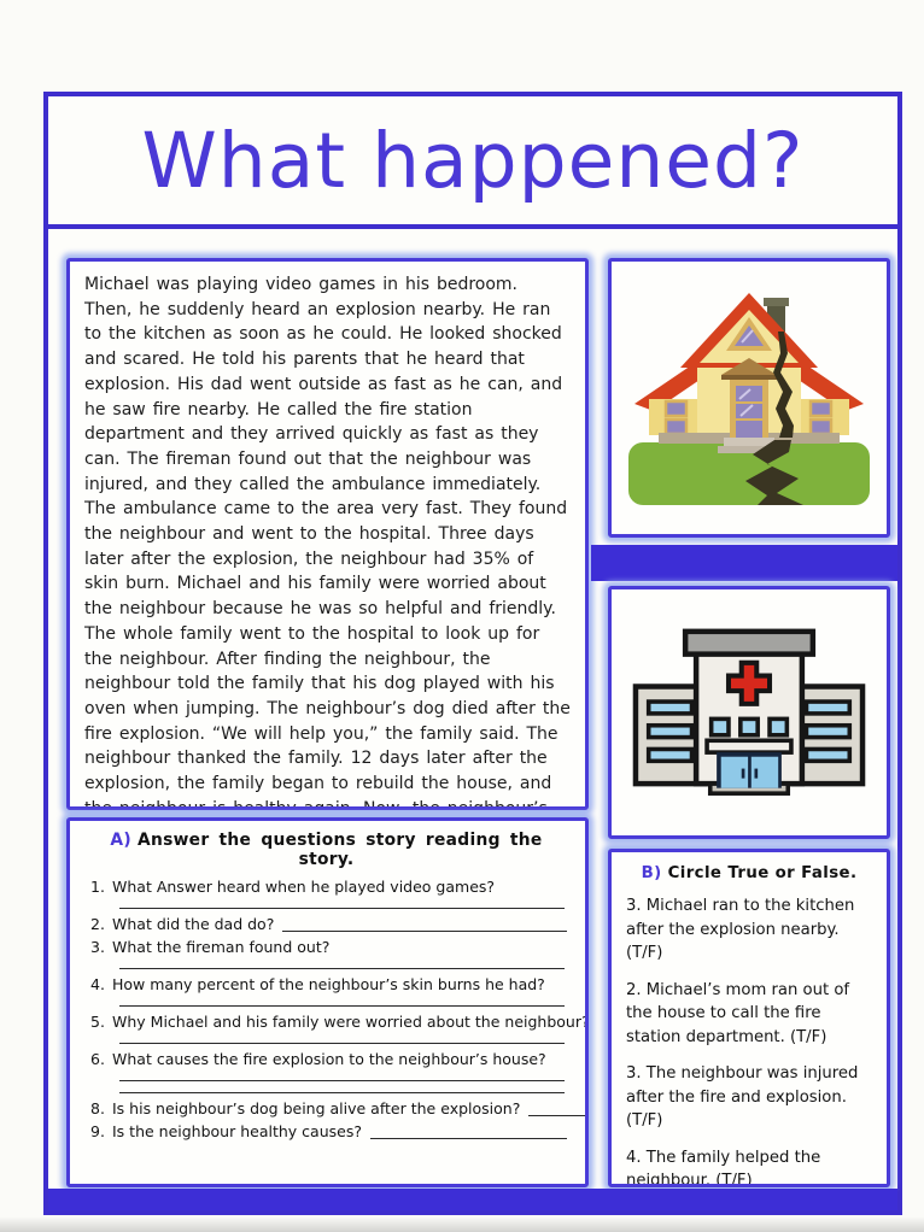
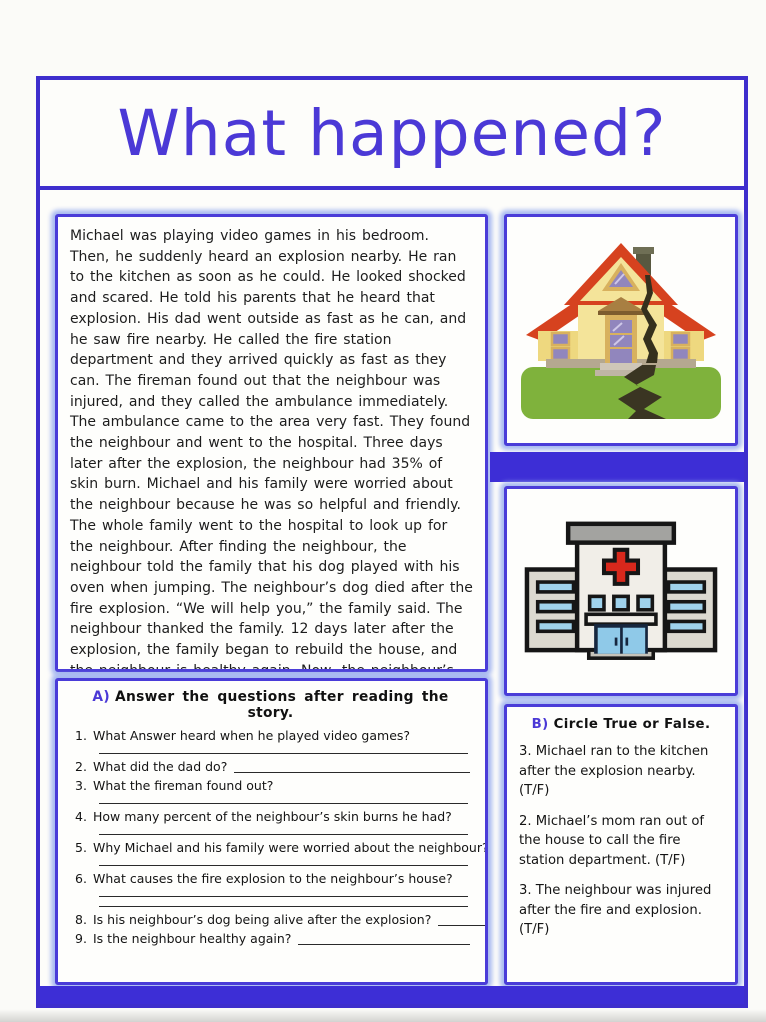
  What happened?
  Michael was playing video games in his bedroom. Then, he suddenly heard an explosion nearby. He ran to the kitchen as soon as he could. He looked shocked and scared. He told his parents that he heard that explosion. His dad went outside as fast as he can, and he saw fire nearby. He called the fire station department and they arrived quickly as fast as they can. The fireman found out that the neighbour was injured, and they called the ambulance immediately. The ambulance came to the area very fast. They found the neighbour and went to the hospital. Three days later after the explosion, the neighbour had 35% of skin burn. Michael and his family were worried about the neighbour because he was so helpful and friendly. The whole family went to the hospital to look up for the neighbour. After finding the neighbour, the neighbour told the family that his dog played with his oven when jumping. The neighbour’s dog died after the fire explosion. “We will help you,” the family said. The neighbour thanked the family. 12 days later after the explosion, the family began to rebuild the house, and
- A) Answer the questions story reading the story.
+ A) Answer the questions after reading the story.
  1.
  What Answer heard when he played video games?
  2.
  What did the dad do?
  3.
  What the fireman found out?
  4.
  How many percent of the neighbour’s skin burns he had?
  5.
  Why Michael and his family were worried about the neighbour
  6.
  What causes the fire explosion to the neighbour’s house?
  8.
  Is his neighbour’s dog being alive after the explosion?
  9.
- Is the neighbour healthy causes?
+ Is the neighbour healthy again?
  B) Circle True or False.
  3. Michael ran to the kitchen after the explosion nearby. (T/F)
  2. Michael’s mom ran out of the house to call the fire station department. (T/F)
  3. The neighbour was injured after the fire and explosion. (T/F)
- 4. The family helped the neighbour. (T/F)
